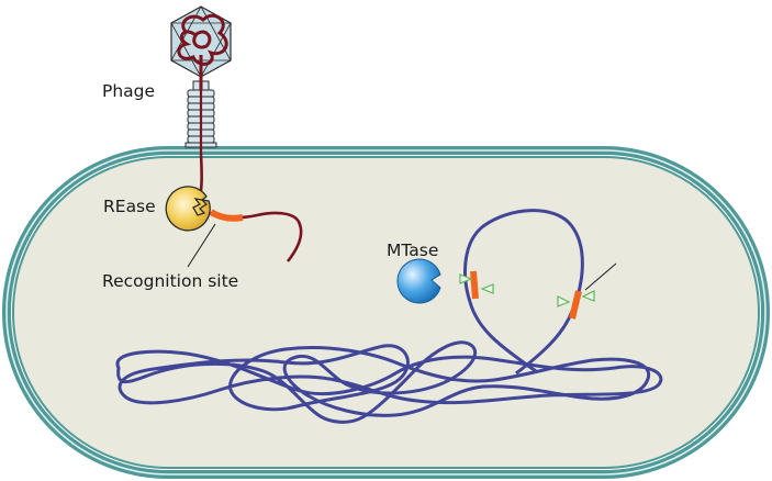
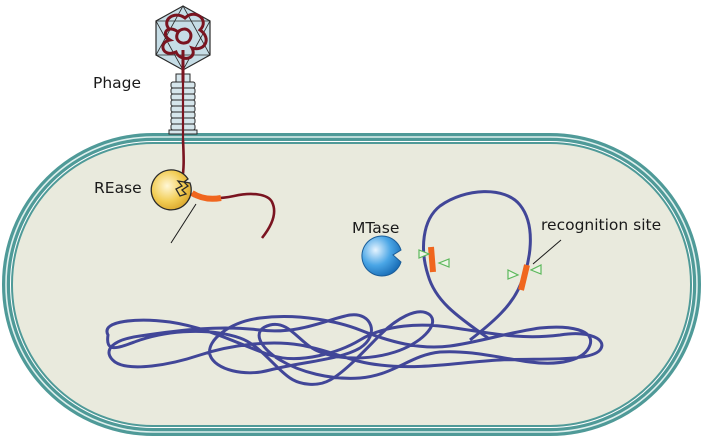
  Phage
  REase
- Recognition site
  MTase
+ recognition site
